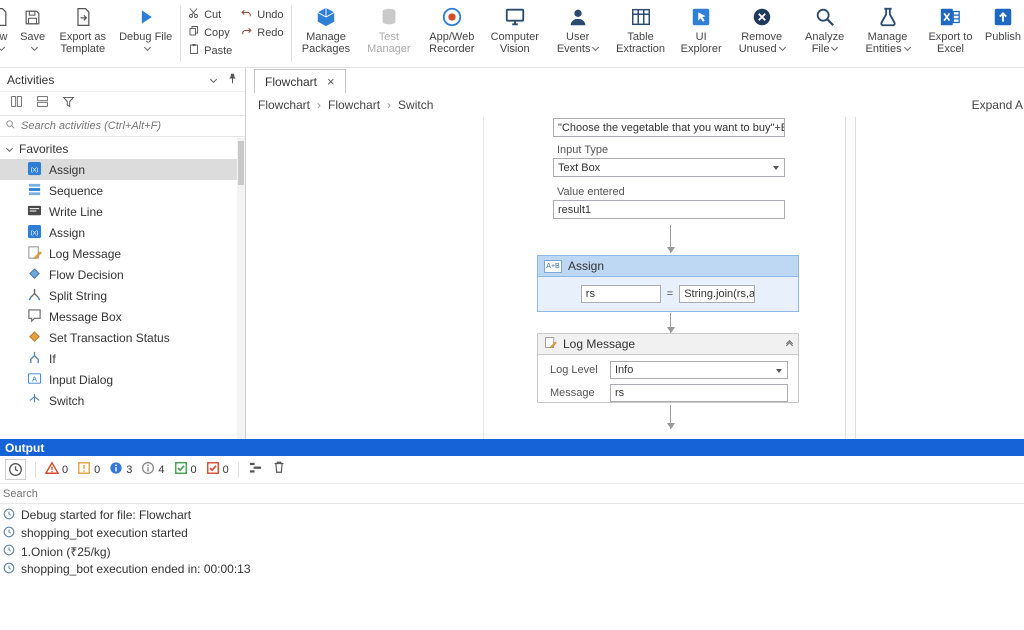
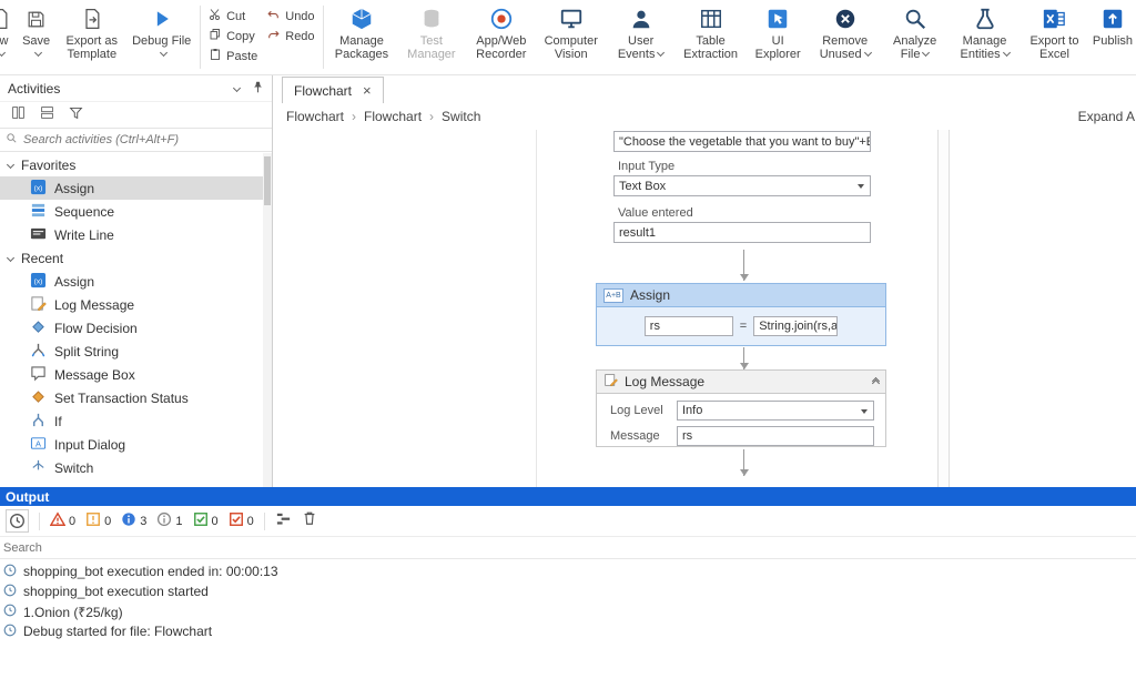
  Save
  Export as Template
  Debug File
  Cut
  Copy
  Paste
  Undo
  Redo
  Manage Packages
  Test Manager
  App/Web Recorder
  Computer Vision
  User Events
  Table Extraction
  UI Explorer
  Remove Unused
  Analyze File
  Manage Entities
  Export to Excel
  Publish
  Activities
  Search activities (Ctrl+Alt+F)
  Favorites
  Assign
  Sequence
  Write Line
+ Recent
  Assign
  Log Message
  Flow Decision
  Split String
  Message Box
  Set Transaction Status
  If
  A
  Input Dialog
  Switch
  Flowchart
  ×
  Flowchart
  ›
  Flowchart
  ›
  Switch
  Expand A
  "Choose the vegetable that you want to buy"+
  Input Type
  Text Box
  Value entered
  result1
  Assign
  rs
  =
  String.join(rs,a
  Log Message
  Log Level
  Info
  Message
  rs
  Output
  0
  0
  3
- 4
+ 1
  0
  0
  Search
- Debug started for file: Flowchart
+ shopping_bot execution ended in: 00:00:13
  shopping_bot execution started
  1.Onion (₹25/kg)
- shopping_bot execution ended in: 00:00:13
+ Debug started for file: Flowchart
